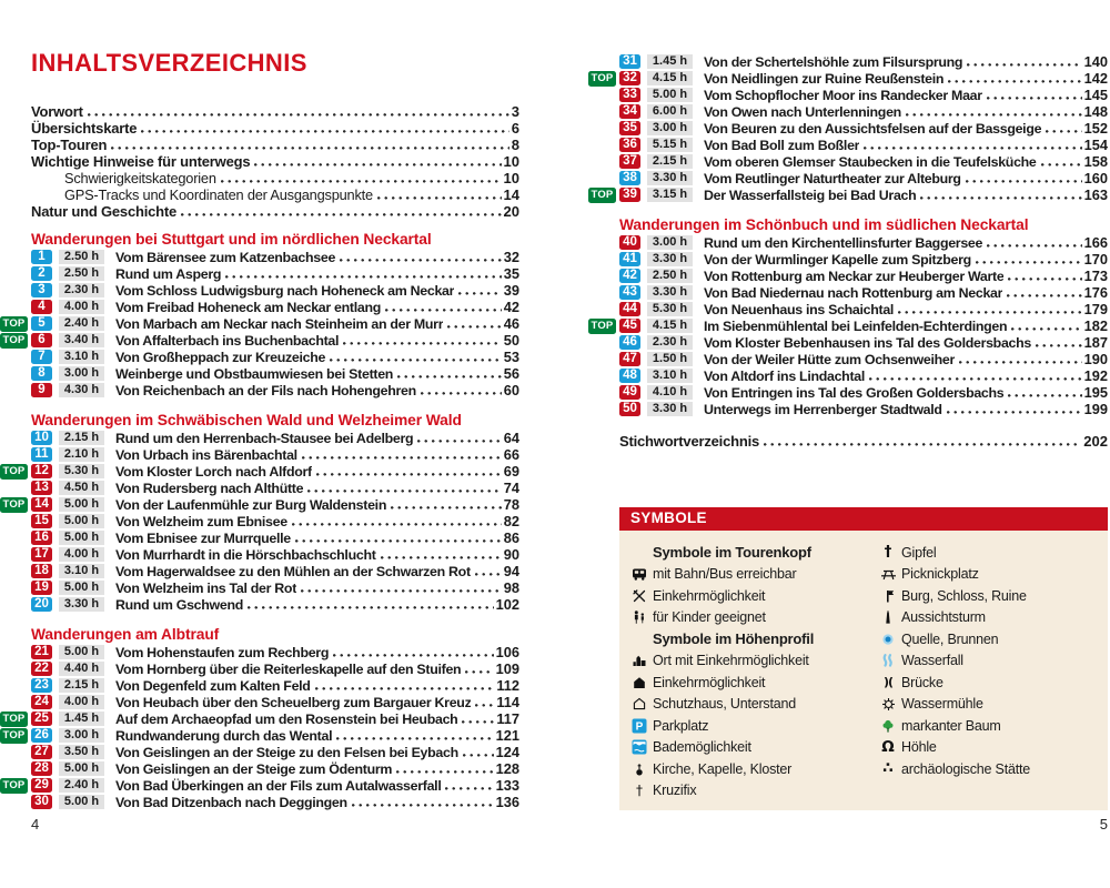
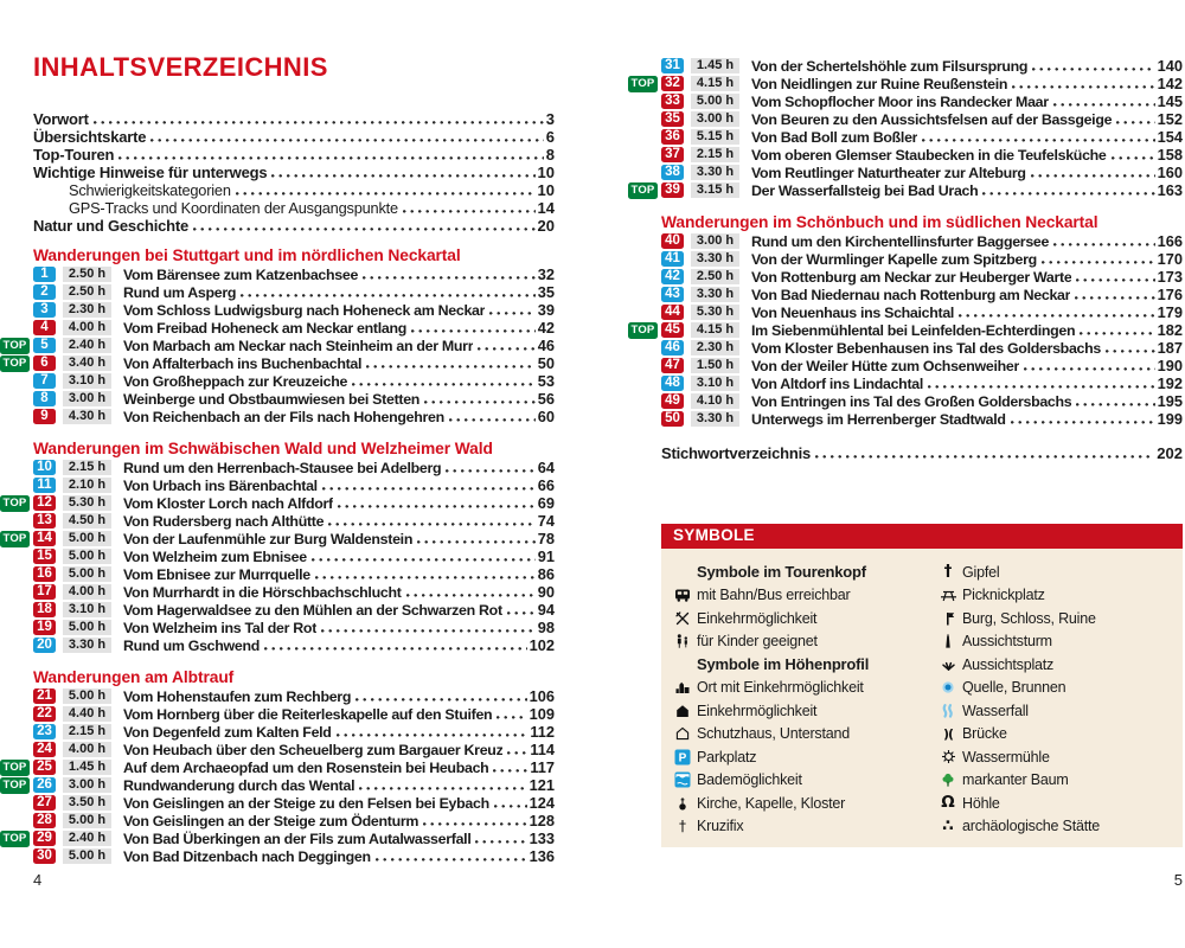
  INHALTSVERZEICHNIS
  Vorwort
  3
  Übersichtskarte
  6
  Top-Touren
  8
  Wichtige Hinweise für unterwegs
  10
  Schwierigkeitskategorien
  10
  GPS-Tracks und Koordinaten der Ausgangspunkte
  14
  Natur und Geschichte
  20
  Wanderungen bei Stuttgart und im nördlichen Neckartal
  1
  2.50 h
  Vom Bärensee zum Katzenbachsee
  32
  2
  2.50 h
  Rund um Asperg
  35
  3
  2.30 h
  Vom Schloss Ludwigsburg nach Hoheneck am Neckar
  39
  4
  4.00 h
  Vom Freibad Hoheneck am Neckar entlang
  42
  TOP
  5
  2.40 h
  Von Marbach am Neckar nach Steinheim an der Murr
  46
  TOP
  6
  3.40 h
  Von Affalterbach ins Buchenbachtal
  50
  7
  3.10 h
  Von Großheppach zur Kreuzeiche
  53
  8
  3.00 h
  Weinberge und Obstbaumwiesen bei Stetten
  56
  9
  4.30 h
  Von Reichenbach an der Fils nach Hohengehren
  60
  Wanderungen im Schwäbischen Wald und Welzheimer Wald
  10
  2.15 h
  Rund um den Herrenbach-Stausee bei Adelberg
  64
  11
  2.10 h
  Von Urbach ins Bärenbachtal
  66
  TOP
  12
  5.30 h
  Vom Kloster Lorch nach Alfdorf
  69
  13
  4.50 h
  Von Rudersberg nach Althütte
  74
  TOP
  14
  5.00 h
  Von der Laufenmühle zur Burg Waldenstein
  78
  15
  5.00 h
  Von Welzheim zum Ebnisee
- 82
+ 91
  16
  5.00 h
  Vom Ebnisee zur Murrquelle
  86
  17
  4.00 h
  Von Murrhardt in die Hörschbachschlucht
  90
  18
  3.10 h
  Vom Hagerwaldsee zu den Mühlen an der Schwarzen Rot
  94
  19
  5.00 h
  Von Welzheim ins Tal der Rot
  98
  20
  3.30 h
  Rund um Gschwend
  102
  Wanderungen am Albtrauf
  21
  5.00 h
  Vom Hohenstaufen zum Rechberg
  106
  22
  4.40 h
  Vom Hornberg über die Reiterleskapelle auf den Stuifen
  109
  23
  2.15 h
  Von Degenfeld zum Kalten Feld
  112
  24
  4.00 h
  Von Heubach über den Scheuelberg zum Bargauer Kreuz
  114
  TOP
  25
  1.45 h
  Auf dem Archaeopfad um den Rosenstein bei Heubach
  117
  TOP
  26
  3.00 h
  Rundwanderung durch das Wental
  121
  27
  3.50 h
  Von Geislingen an der Steige zu den Felsen bei Eybach
  124
  28
  5.00 h
  Von Geislingen an der Steige zum Ödenturm
  128
  TOP
  29
  2.40 h
  Von Bad Überkingen an der Fils zum Autalwasserfall
  133
  30
  5.00 h
  Von Bad Ditzenbach nach Deggingen
  136
  4
  31
  1.45 h
  Von der Schertelshöhle zum Filsursprung
  140
  TOP
  32
  4.15 h
  Von Neidlingen zur Ruine Reußenstein
  142
  33
  5.00 h
  Vom Schopflocher Moor ins Randecker Maar
  145
- 34
- 6.00 h
- Von Owen nach Unterlenningen
- 148
  35
  3.00 h
  Von Beuren zu den Aussichtsfelsen auf der Bassgeige
  152
  36
  5.15 h
  Von Bad Boll zum Boßler
  154
  37
  2.15 h
  Vom oberen Glemser Staubecken in die Teufelsküche
  158
  38
  3.30 h
  Vom Reutlinger Naturtheater zur Alteburg
  160
  TOP
  39
  3.15 h
  Der Wasserfallsteig bei Bad Urach
  163
  Wanderungen im Schönbuch und im südlichen Neckartal
  40
  3.00 h
  Rund um den Kirchentellinsfurter Baggersee
  166
  41
  3.30 h
  Von der Wurmlinger Kapelle zum Spitzberg
  170
  42
  2.50 h
  Von Rottenburg am Neckar zur Heuberger Warte
  173
  43
  3.30 h
  Von Bad Niedernau nach Rottenburg am Neckar
  176
  44
  5.30 h
  Von Neuenhaus ins Schaichtal
  179
  TOP
  45
  4.15 h
  Im Siebenmühlental bei Leinfelden-Echterdingen
  182
  46
  2.30 h
  Vom Kloster Bebenhausen ins Tal des Goldersbachs
  187
  47
  1.50 h
  Von der Weiler Hütte zum Ochsenweiher
  190
  48
  3.10 h
  Von Altdorf ins Lindachtal
  192
  49
  4.10 h
  Von Entringen ins Tal des Großen Goldersbachs
  195
  50
  3.30 h
  Unterwegs im Herrenberger Stadtwald
  199
  Stichwortverzeichnis
  202
  SYMBOLE
  Symbole im Tourenkopf
  mit Bahn/Bus erreichbar
  Einkehrmöglichkeit
  für Kinder geeignet
  Symbole im Höhenprofil
  Ort mit Einkehrmöglichkeit
  Einkehrmöglichkeit
  Schutzhaus, Unterstand
  P
  Parkplatz
  Bademöglichkeit
  Kirche, Kapelle, Kloster
  †
  Kruzifix
  †
  Gipfel
  Picknickplatz
  Burg, Schloss, Ruine
  Aussichtsturm
+ Aussichtsplatz
  Quelle, Brunnen
  Wasserfall
  )(
  Brücke
  Wassermühle
  markanter Baum
  Ω
  Höhle
  ∴
  archäologische Stätte
  5
